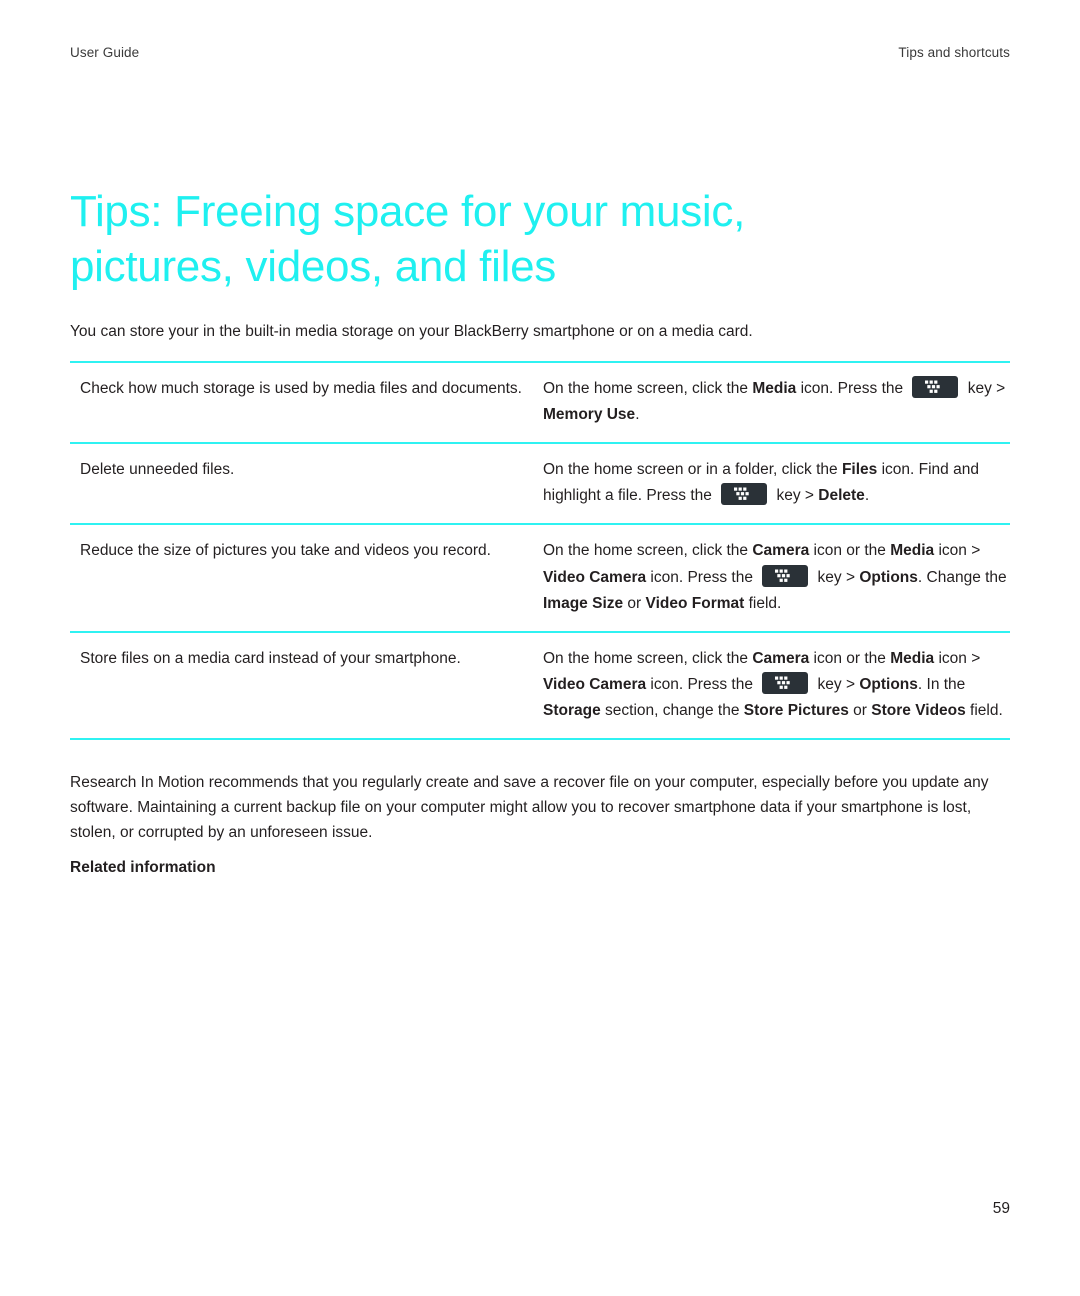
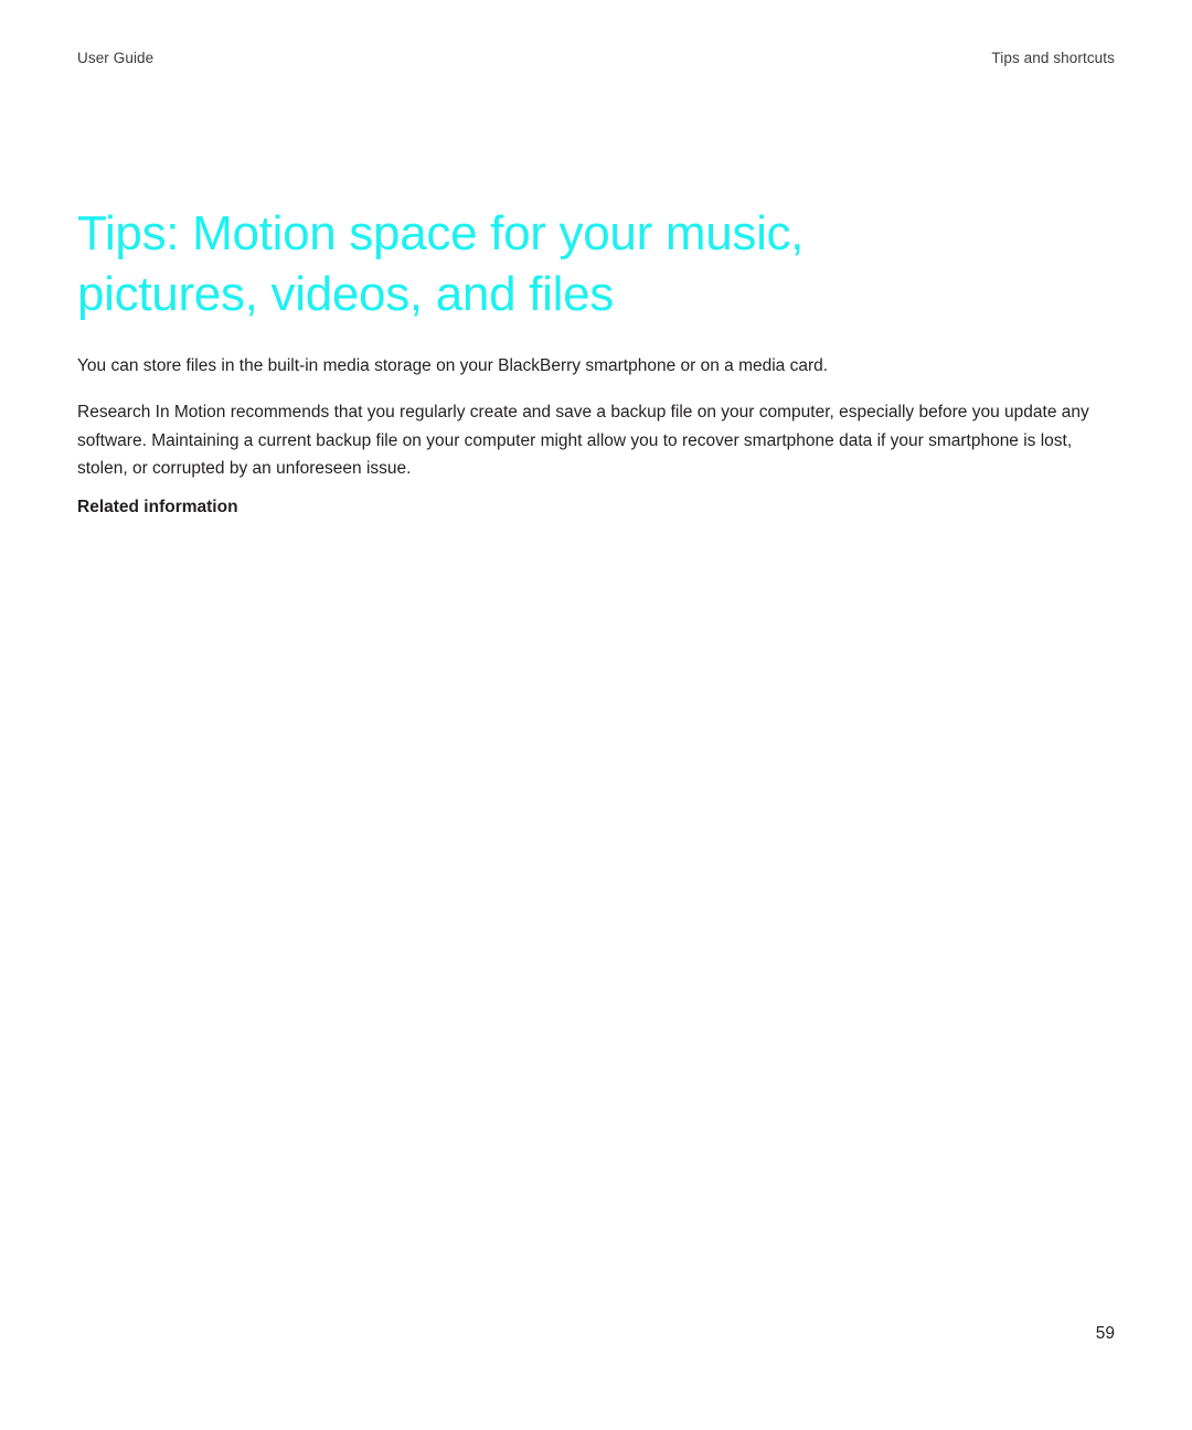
  User Guide
  Tips and shortcuts
- Tips: Freeing space for your music, pictures, videos, and files
+ Tips: Motion space for your music, pictures, videos, and files
- You can store your in the built-in media storage on your BlackBerry smartphone or on a media card.
+ You can store files in the built-in media storage on your BlackBerry smartphone or on a media card.
- Check how much storage is used by media files and documents.	On the home screen, click the Media icon. Press the key > Memory Use.
- Delete unneeded files.	On the home screen or in a folder, click the Files icon. Find and highlight a file. Press the key > Delete.
- Reduce the size of pictures you take and videos you record.	On the home screen, click the Camera icon or the Media icon > Video Camera icon. Press the key > Options. Change the Image Size or Video Format field.
- Store files on a media card instead of your smartphone.	On the home screen, click the Camera icon or the Media icon > Video Camera icon. Press the key > Options. In the Storage section, change the Store Pictures or Store Videos field.
- Research In Motion recommends that you regularly create and save a recover file on your computer, especially before you update any software. Maintaining a current backup file on your computer might allow you to recover smartphone data if your smartphone is lost, stolen, or corrupted by an unforeseen issue.
+ Research In Motion recommends that you regularly create and save a backup file on your computer, especially before you update any software. Maintaining a current backup file on your computer might allow you to recover smartphone data if your smartphone is lost, stolen, or corrupted by an unforeseen issue.
  Related information
  59
